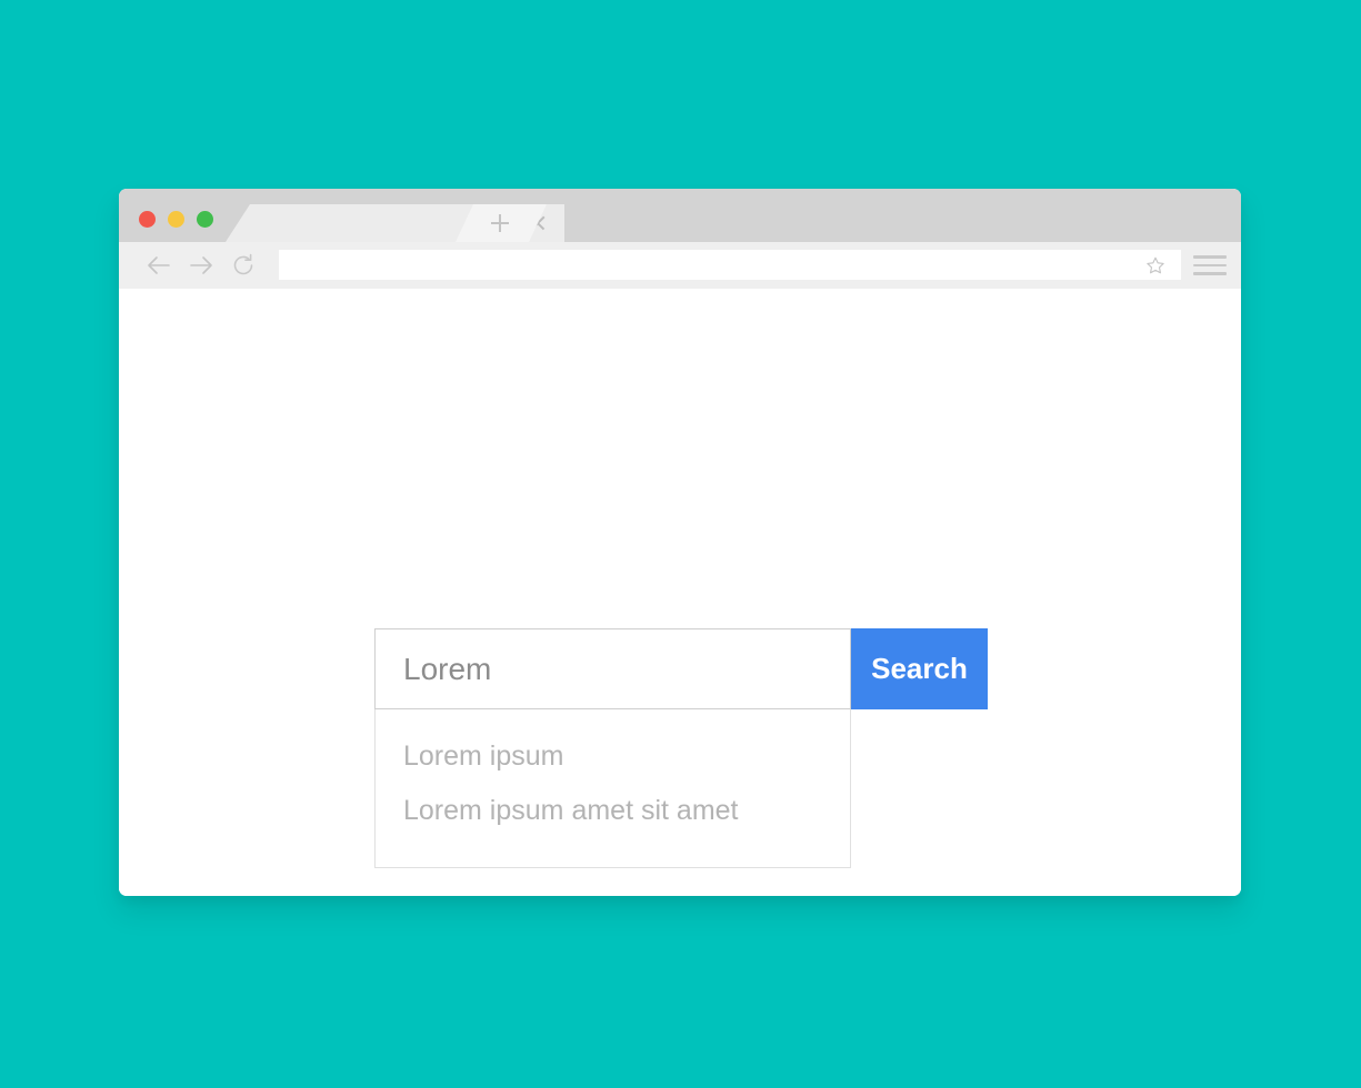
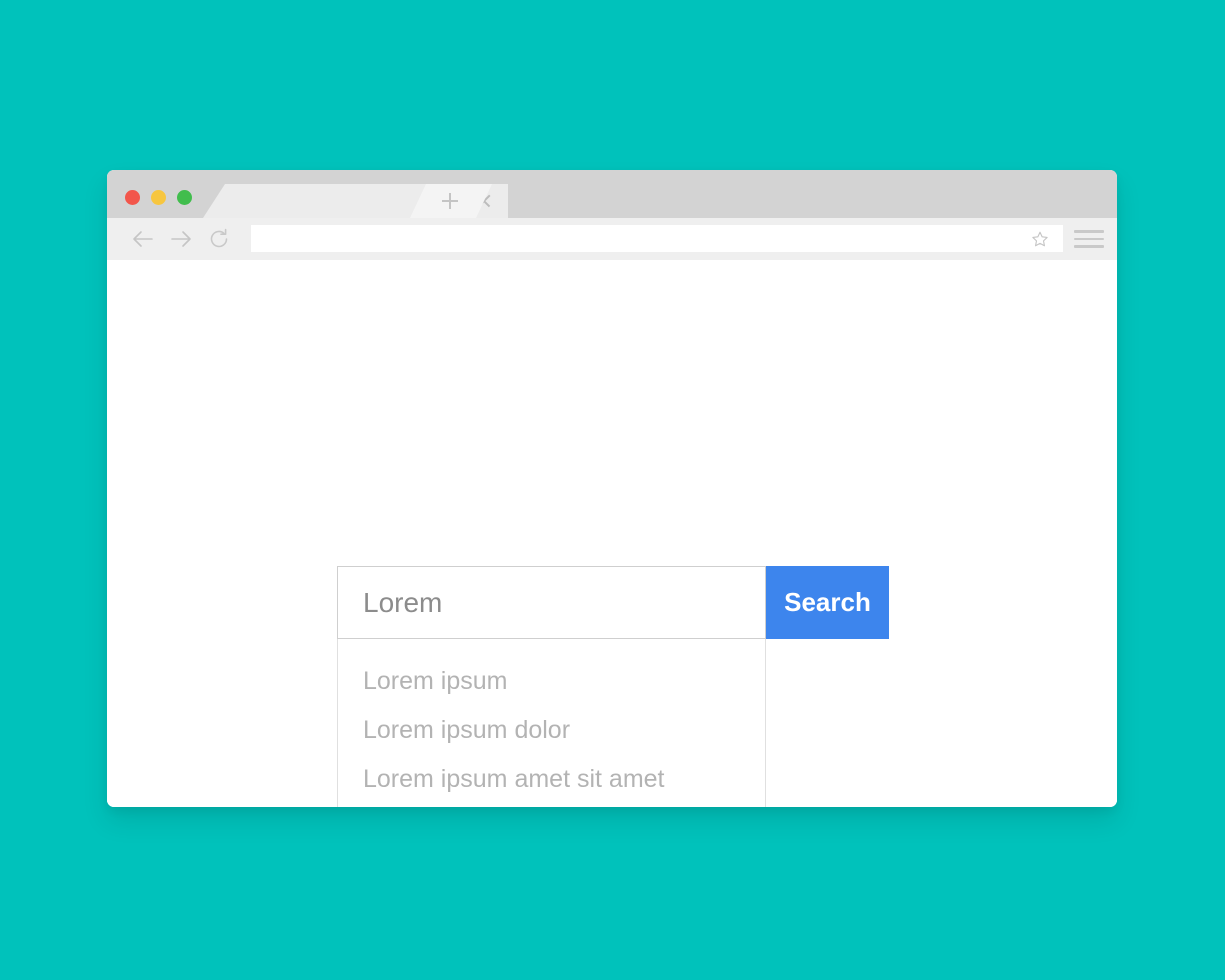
  Lorem
  Search
  Lorem ipsum
+ Lorem ipsum dolor
  Lorem ipsum amet sit amet
